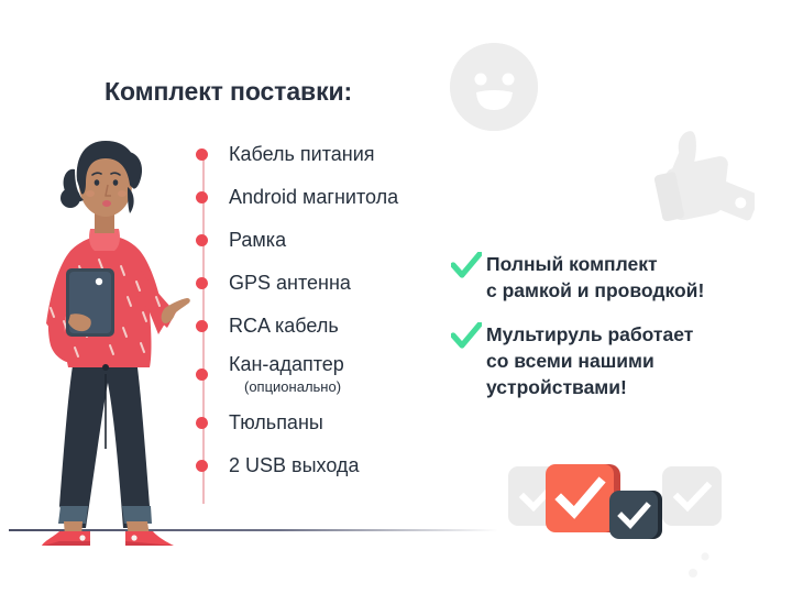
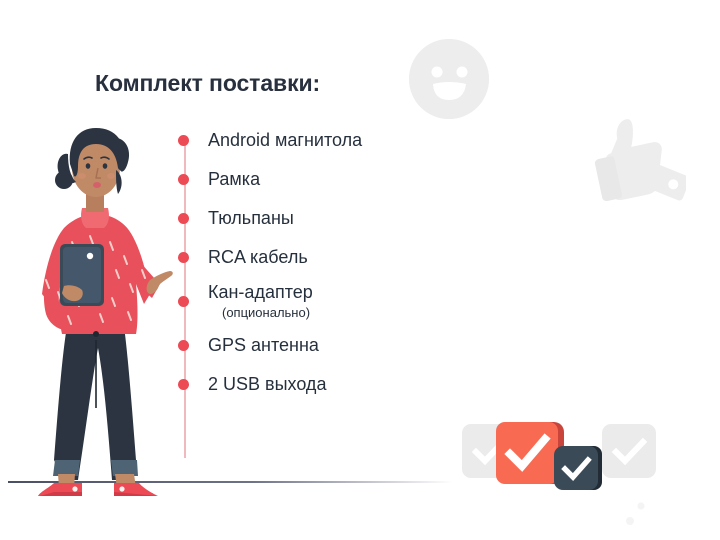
  Комплект поставки:
- Кабель питания
  Android магнитола
  Рамка
- GPS антенна
+ Тюльпаны
  RCA кабель
  Кан-адаптер (опционально)
- Тюльпаны
+ GPS антенна
  2 USB выхода
- Полный комплект
- с рамкой и проводкой!
- Мультируль работает
- со всеми нашими
- устройствами!
